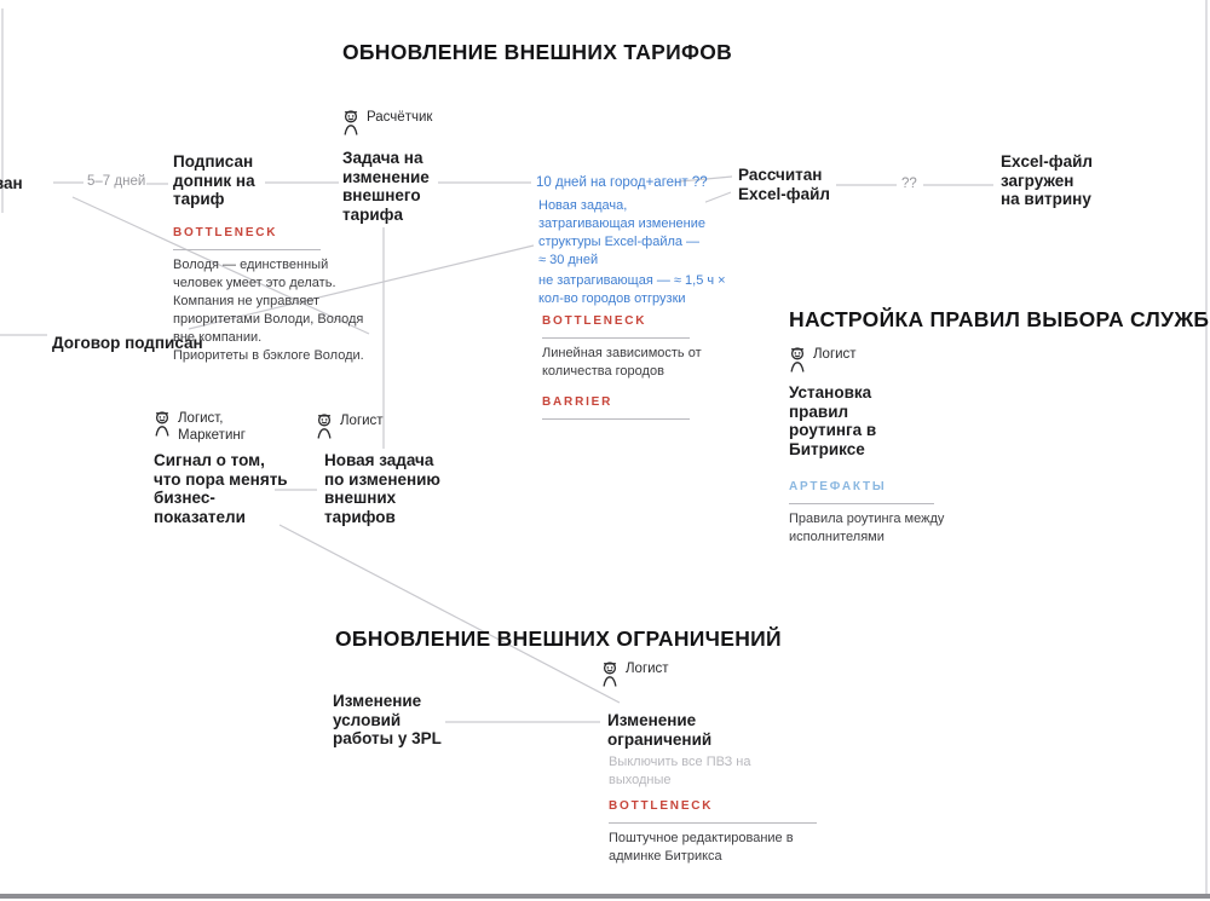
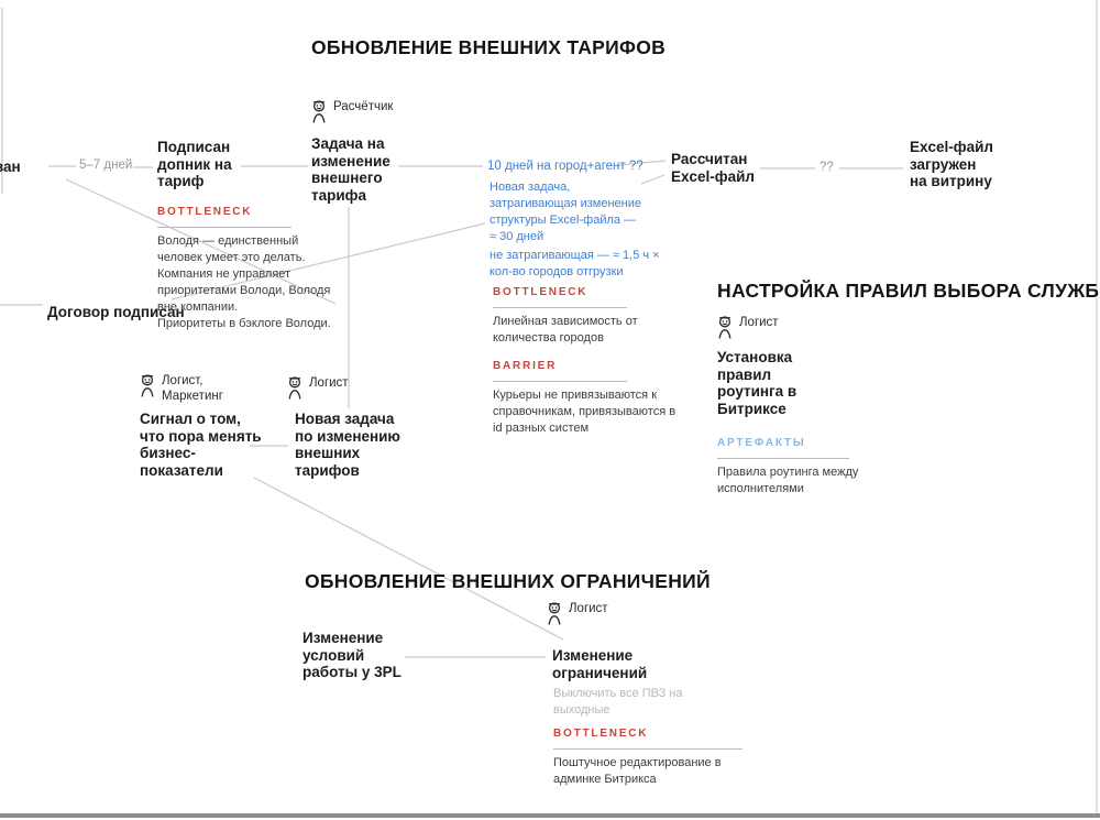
  ОБНОВЛЕНИЕ ВНЕШНИХ ТАРИФОВ
  НАСТРОЙКА ПРАВИЛ ВЫБОРА СЛУЖБ
  ОБНОВЛЕНИЕ ВНЕШНИХ ОГРАНИЧЕНИЙ
  Расчётчик
  Логист,
  Маркетинг
  Логист
  Логист
  Логист
  Подписан
  допник на
  тариф
  Задача на
  изменение
  внешнего
  тарифа
  Договор подписан
  Рассчитан
  Excel-файл
  Excel-файл
  загружен
  на витрину
  Сигнал о том,
  что пора менять
  бизнес-
  показатели
  Новая задача
  по изменению
  внешних
  тарифов
  Установка
  правил
  роутинга в
  Битриксе
  Изменение
  условий
  работы у 3PL
  Изменение
  ограничений
  5–7 дней
  10 дней на город+агент ??
  ??
  BOTTLENECK
  Володя — единственный
  человек умеет это делать.
  Компания не управляет
  приоритетами Володи, Володя
  вне компании.
  Приоритеты в бэклоге Володи.
  Новая задача,
  затрагивающая изменение
  структуры Excel-файла —
  ≈ 30 дней
  не затрагивающая — ≈ 1,5 ч ×
  кол-во городов отгрузки
  BOTTLENECK
  Линейная зависимость от
  количества городов
  BARRIER
+ Курьеры не привязываются к
+ справочникам, привязываются в
+ id разных систем
  АРТЕФАКТЫ
  Правила роутинга между
  исполнителями
  Выключить все ПВЗ на
  выходные
  BOTTLENECK
  Поштучное редактирование в
  админке Битрикса
